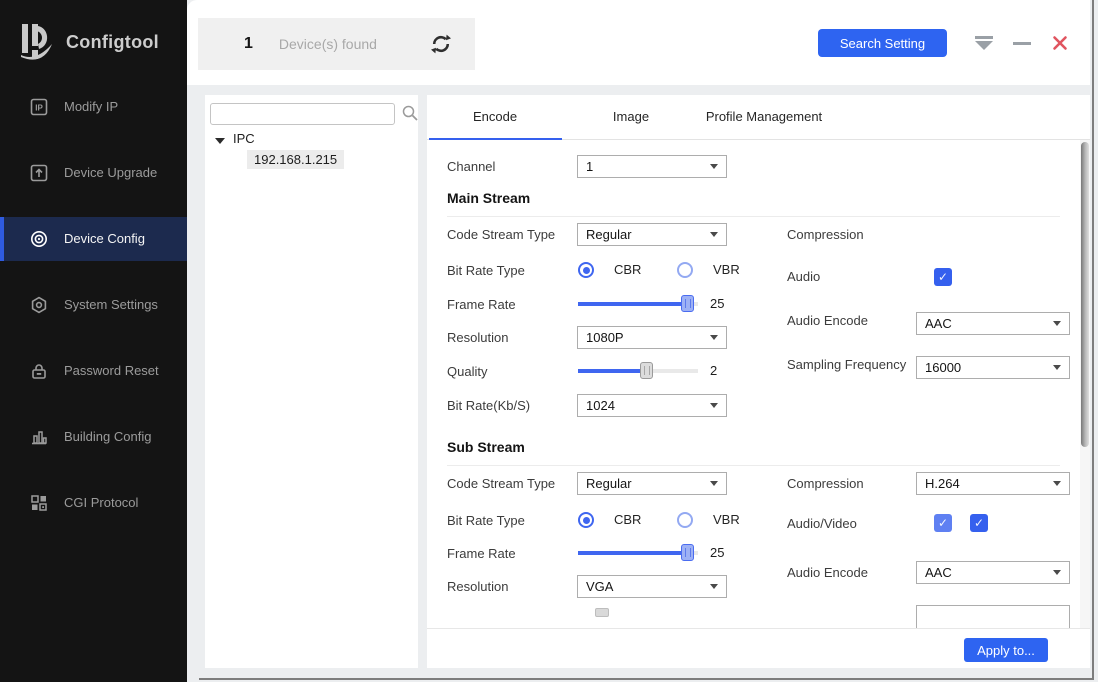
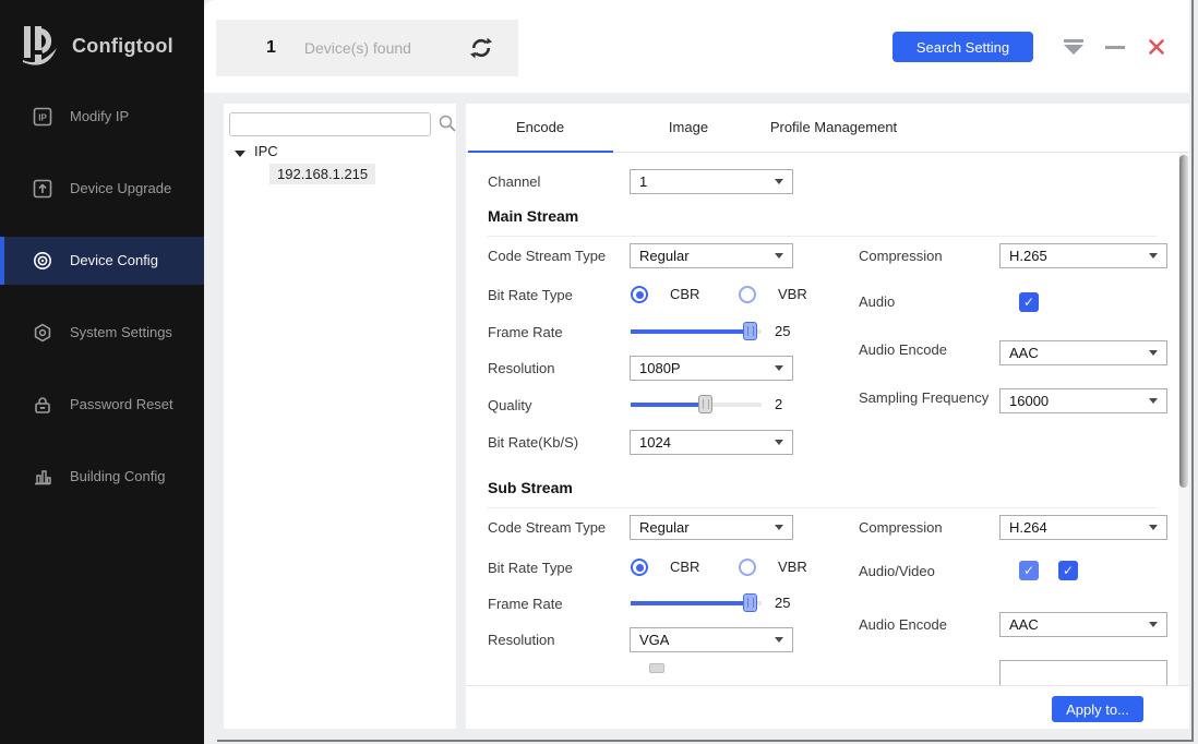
  Configtool
  IP
  Modify IP
  Device Upgrade
  Device Config
  System Settings
  Password Reset
  Building Config
- CGI Protocol
  1
  Device(s) found
  Search Setting
  IPC
  192.168.1.215
  Encode
  Image
  Profile Management
  Channel
  1
  Main Stream
  Code Stream Type
  Regular
  Compression
+ H.265
  Bit Rate Type
  CBR
  VBR
  Audio
  Frame Rate
  25
  Audio Encode
  AAC
  Resolution
  1080P
  Sampling Frequency
  16000
  Quality
  2
  Bit Rate(Kb/S)
  1024
  Sub Stream
  Code Stream Type
  Regular
  Compression
  H.264
  Bit Rate Type
  CBR
  VBR
  Audio/Video
  Frame Rate
  25
  Audio Encode
  AAC
  Resolution
  VGA
  Apply to...
